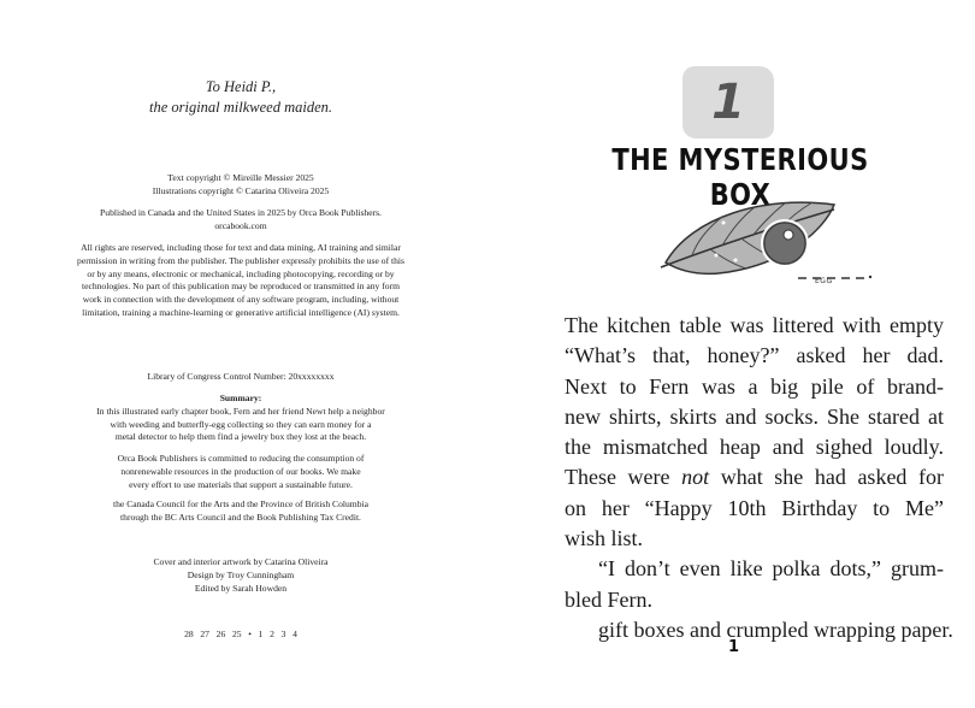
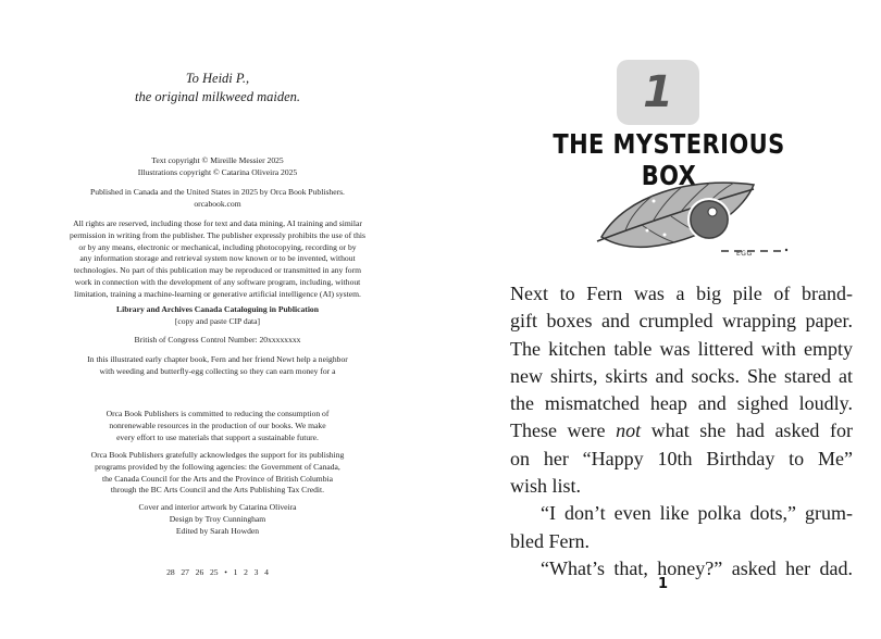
  To Heidi P.,
  the original milkweed maiden.
  Text copyright © Mireille Messier 2025
  Illustrations copyright © Catarina Oliveira 2025
  Published in Canada and the United States in 2025 by Orca Book Publishers.
  orcabook.com
  All rights are reserved, including those for text and data mining, AI training and similar
  permission in writing from the publisher. The publisher expressly prohibits the use of this
  or by any means, electronic or mechanical, including photocopying, recording or by
+ any information storage and retrieval system now known or to be invented, without
  technologies. No part of this publication may be reproduced or transmitted in any form
  work in connection with the development of any software program, including, without
  limitation, training a machine-learning or generative artificial intelligence (AI) system.
+ Library and Archives Canada Cataloguing in Publication
+ [copy and paste CIP data]
- Library of Congress Control Number: 20xxxxxxxx
+ British of Congress Control Number: 20xxxxxxxx
- Summary:
  In this illustrated early chapter book, Fern and her friend Newt help a neighbor
  with weeding and butterfly-egg collecting so they can earn money for a
- metal detector to help them find a jewelry box they lost at the beach.
  Orca Book Publishers is committed to reducing the consumption of
  nonrenewable resources in the production of our books. We make
  every effort to use materials that support a sustainable future.
+ Orca Book Publishers gratefully acknowledges the support for its publishing
+ programs provided by the following agencies: the Government of Canada,
  the Canada Council for the Arts and the Province of British Columbia
- through the BC Arts Council and the Book Publishing Tax Credit.
+ through the BC Arts Council and the Arts Publishing Tax Credit.
  Cover and interior artwork by Catarina Oliveira
  Design by Troy Cunningham
  Edited by Sarah Howden
  28 27 26 25 • 1 2 3 4
  1
  THE MYSTERIOUS BOX
- The kitchen table was littered with empty
+ Next to Fern was a big pile of brand-
- “What’s that, honey?” asked her dad.
+ gift boxes and crumpled wrapping paper.
- Next to Fern was a big pile of brand-
+ The kitchen table was littered with empty
  new shirts, skirts and socks. She stared at
  the mismatched heap and sighed loudly.
  These were not what she had asked for
  on her “Happy 10th Birthday to Me”
  wish list.
  “I don’t even like polka dots,” grum-
  bled Fern.
- gift boxes and crumpled wrapping paper.
+ “What’s that, honey?” asked her dad.
  1
